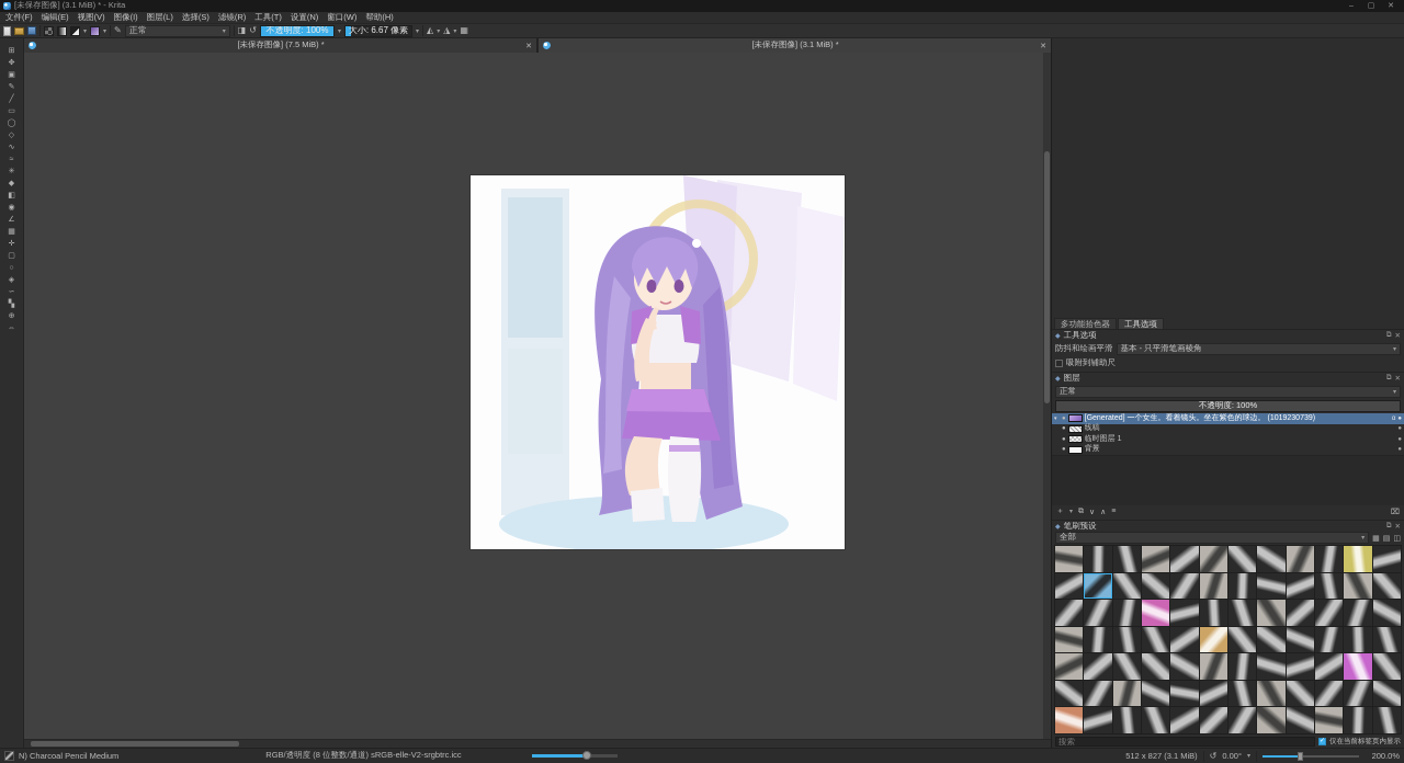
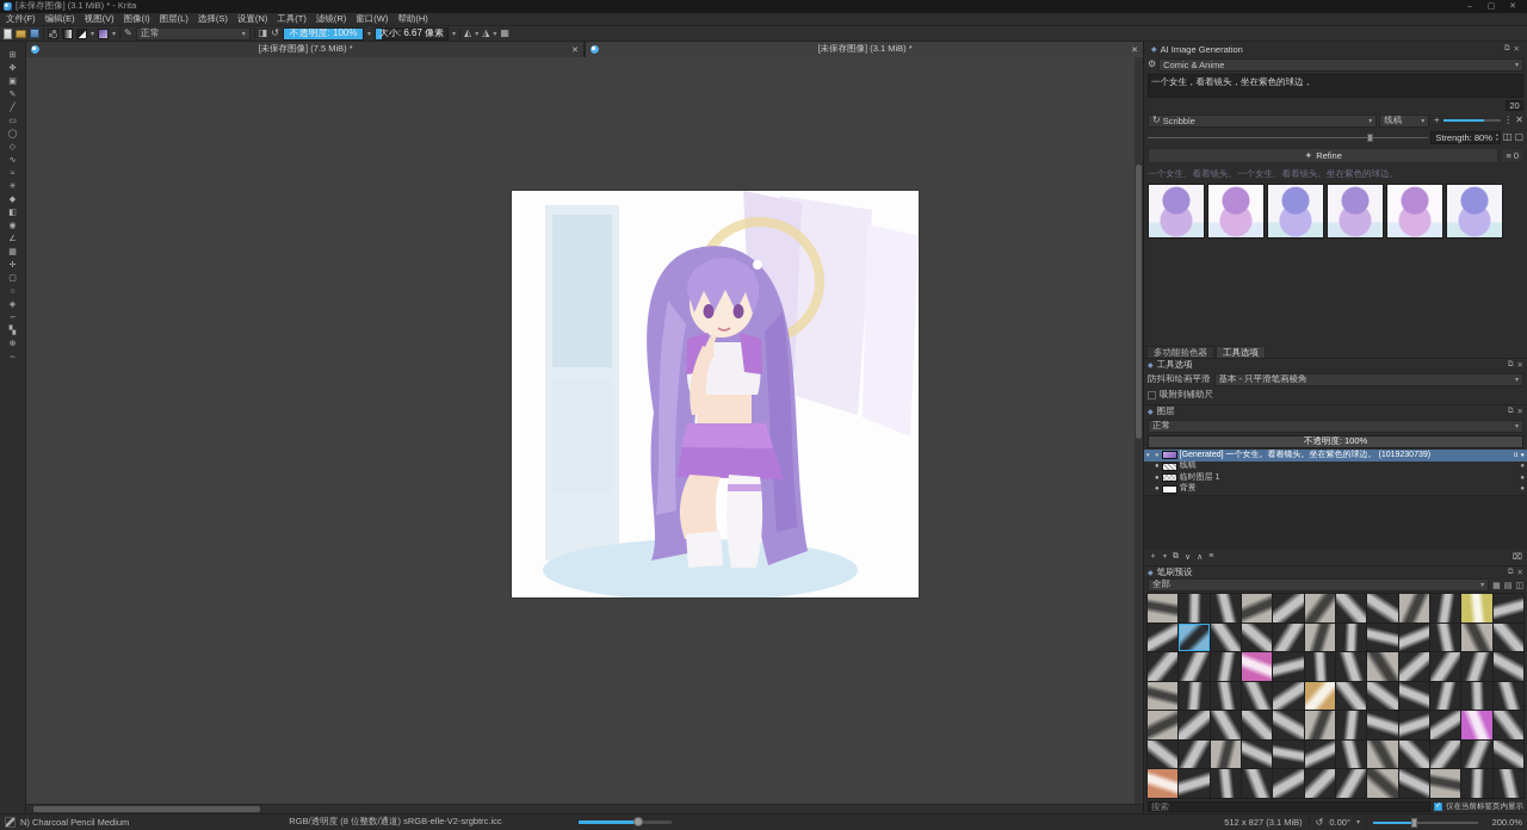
  [未保存图像] (3.1 MiB) * - Krita
  文件(F)
  编辑(E)
  视图(V)
  图像(I)
  图层(L)
  选择(S)
- 滤镜(R)
+ 设置(N)
  工具(T)
- 设置(N)
+ 滤镜(R)
  窗口(W)
  帮助(H)
  ✎
  正常
  ◨
  ↺
  不透明度: 100%
  大小: 6.67 像素
  ◭
  ◮
  ▦
  [未保存图像] (7.5 MiB) *
  [未保存图像] (3.1 MiB) *
+ AI Image Generation
+ ⚙
+ Comic & Anime
+ 一个女生，看着镜头，坐在紫色的球边，
+ 20
+ ↻
+ Scribble
+ 线稿
+ ＋
+ ⋮
+ ✕
+ Strength: 80%
+ ◫
+ ▢
+ ✦
+ Refine
+ ≡
+ 0
+ 一个女生。看着镜头。一个女生。看着镜头。坐在紫色的球边。
  多功能拾色器
  工具选项
  工具选项
  防抖和绘画平滑
  基本 - 只平滑笔画棱角
  吸附到辅助尺
  图层
  正常
  不透明度: 100%
  笔刷预设
  全部
  搜索
  N) Charcoal Pencil Medium
  RGB/透明度 (8 位整数/通道) sRGB-elle-V2-srgbtrc.icc
  512 x 827 (3.1 MiB)
  ↺
  0.00°
  200.0%
